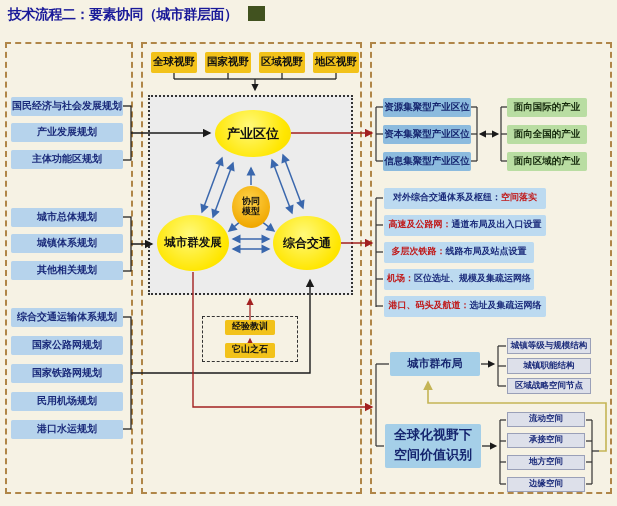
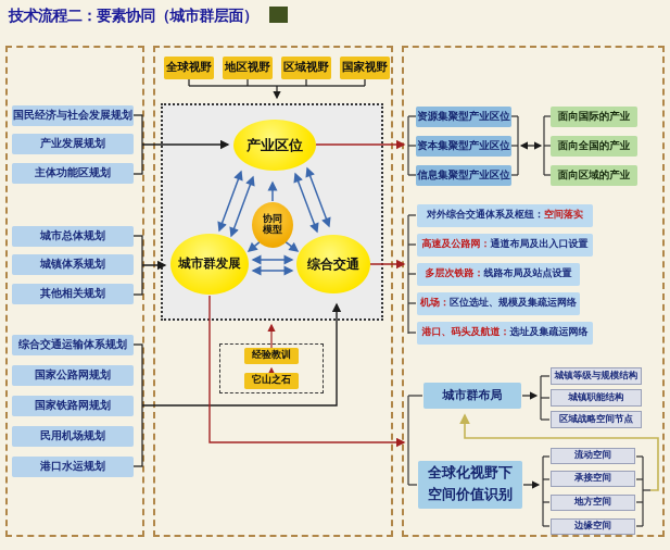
  技术流程二：要素协同（城市群层面）
  全球视野
- 国家视野
+ 地区视野
  区域视野
- 地区视野
+ 国家视野
  国民经济与社会发展规划
  产业发展规划
  主体功能区规划
  城市总体规划
  城镇体系规划
  其他相关规划
  综合交通运输体系规划
  国家公路网规划
  国家铁路网规划
  民用机场规划
  港口水运规划
  产业区位
  城市群发展
  综合交通
  协同
  模型
  经验教训
  它山之石
  资源集聚型产业区位
  资本集聚型产业区位
  信息集聚型产业区位
  面向国际的产业
  面向全国的产业
  面向区域的产业
  对外综合交通体系及枢纽：空间落实
  高速及公路网：通道布局及出入口设置
  多层次铁路：线路布局及站点设置
  机场：区位选址、规模及集疏运网络
  港口、码头及航道：选址及集疏运网络
  城市群布局
  城镇等级与规模结构
  城镇职能结构
  区域战略空间节点
  全球化视野下
  空间价值识别
  流动空间
  承接空间
  地方空间
  边缘空间
